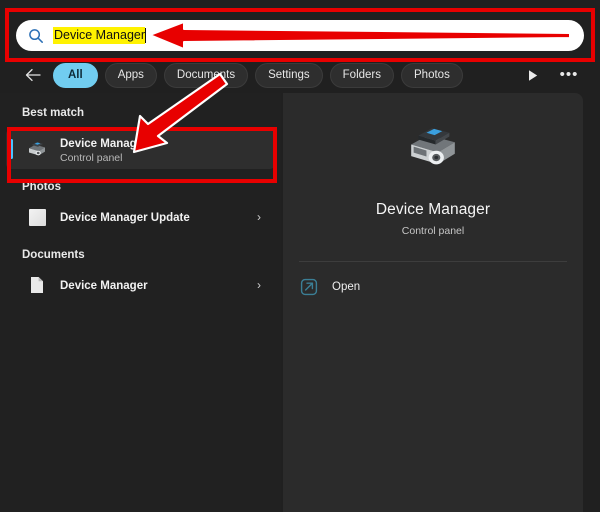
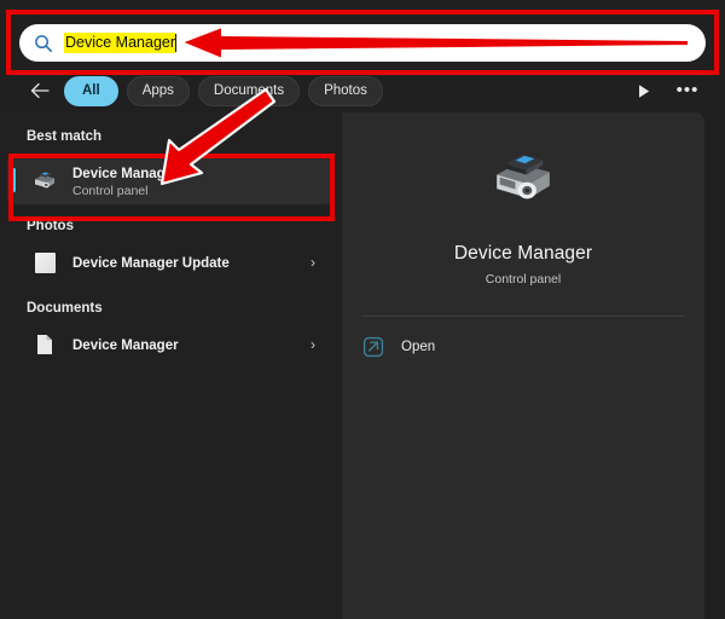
  Device Manager
  All
  Apps
  Documents
- Settings
- Folders
  Photos
  •••
  Best match
  Device Manag
  Control panel
  Photos
  Device Manager Update
  ›
  Documents
  Device Manager
  ›
  Device Manager
  Control panel
  Open
